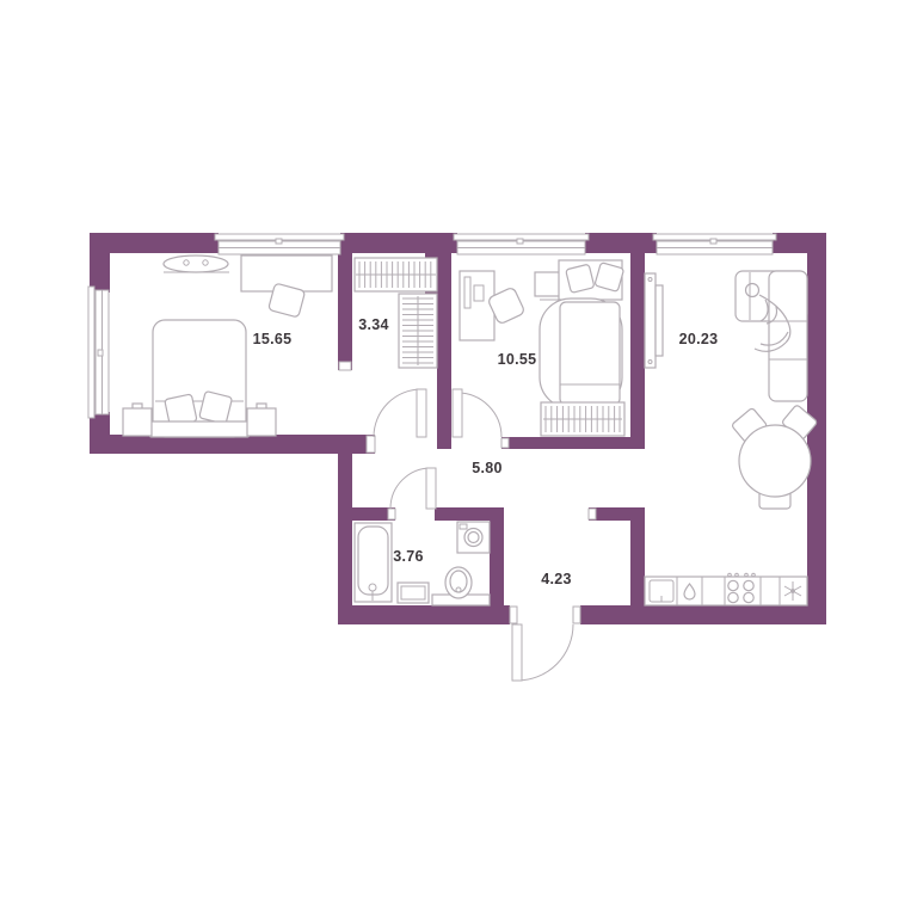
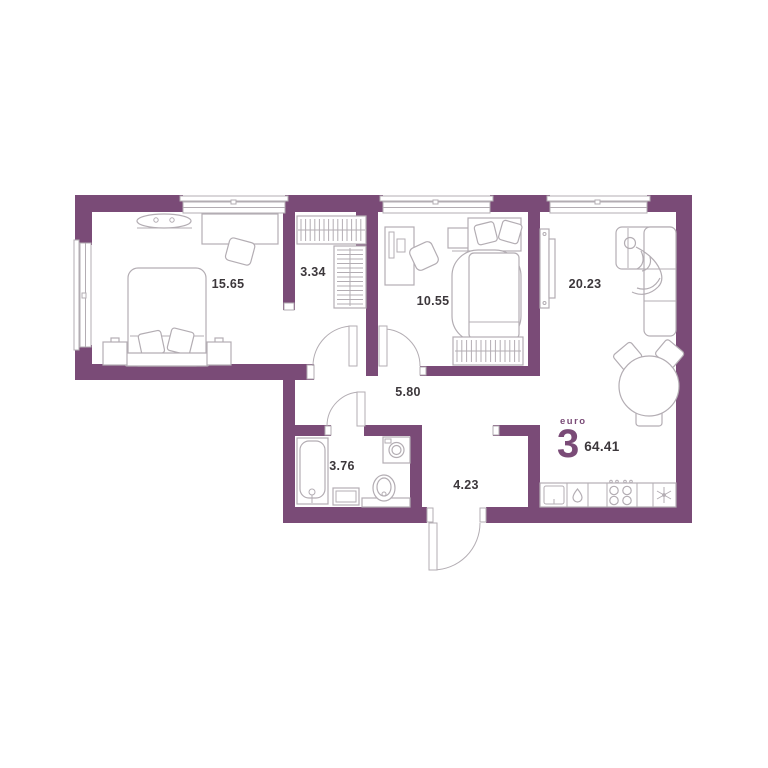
  15.65
  3.34
  10.55
  20.23
  5.80
  3.76
  4.23
+ euro
+ 3
+ 64.41
